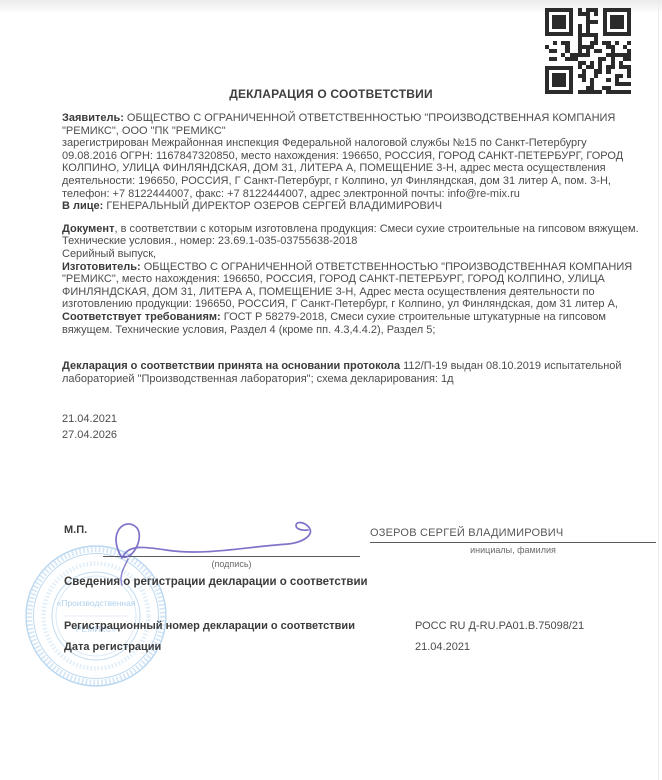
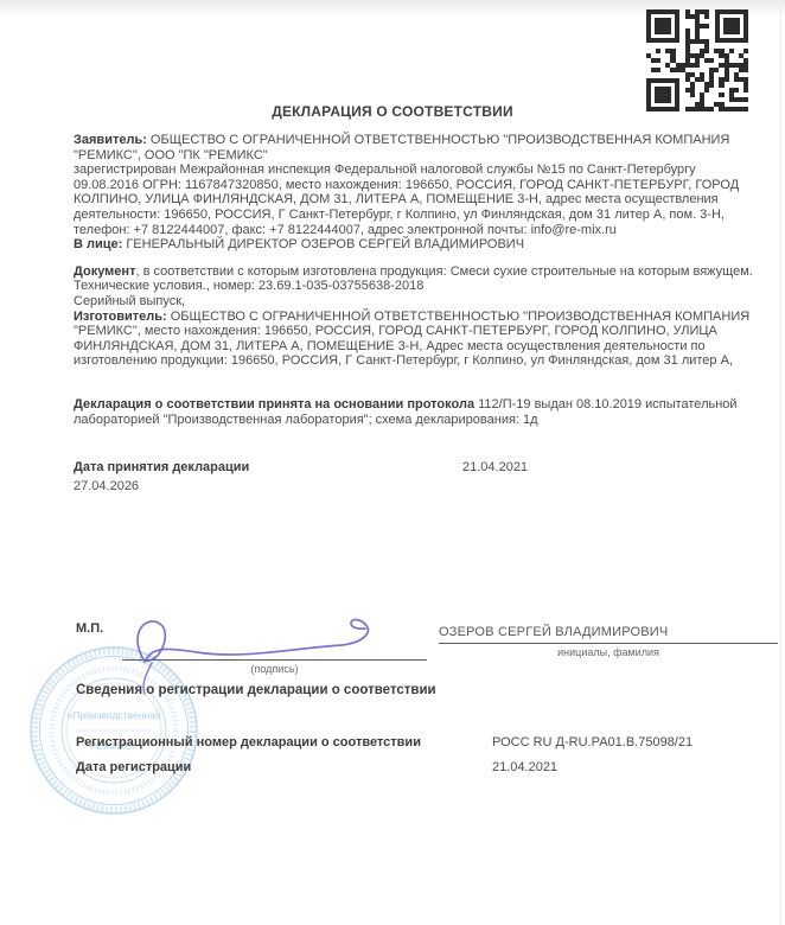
  ДЕКЛАРАЦИЯ О СООТВЕТСТВИИ
  Заявитель: ОБЩЕСТВО С ОГРАНИЧЕННОЙ ОТВЕТСТВЕННОСТЬЮ "ПРОИЗВОДСТВЕННАЯ КОМПАНИЯ "РЕМИКС", ООО "ПК "РЕМИКС"
  зарегистрирован Межрайонная инспекция Федеральной налоговой службы №15 по Санкт-Петербургу 09.08.2016 ОГРН: 1167847320850, место нахождения: 196650, РОССИЯ, ГОРОД САНКТ-ПЕТЕРБУРГ, ГОРОД КОЛПИНО, УЛИЦА ФИНЛЯНДСКАЯ, ДОМ 31, ЛИТЕРА А, ПОМЕЩЕНИЕ 3-Н, адрес места осуществления деятельности: 196650, РОССИЯ, Г Санкт-Петербург, г Колпино, ул Финляндская, дом 31 литер А, пом. 3-Н, телефон: +7 8122444007, факс: +7 8122444007, адрес электронной почты: info@re-mix.ru
  В лице: ГЕНЕРАЛЬНЫЙ ДИРЕКТОР ОЗЕРОВ СЕРГЕЙ ВЛАДИМИРОВИЧ
- Документ, в соответствии с которым изготовлена продукция: Смеси сухие строительные на гипсовом вяжущем. Технические условия., номер: 23.69.1-035-03755638-2018
+ Документ, в соответствии с которым изготовлена продукция: Смеси сухие строительные на которым вяжущем. Технические условия., номер: 23.69.1-035-03755638-2018
  Серийный выпуск,
  Изготовитель: ОБЩЕСТВО С ОГРАНИЧЕННОЙ ОТВЕТСТВЕННОСТЬЮ "ПРОИЗВОДСТВЕННАЯ КОМПАНИЯ "РЕМИКС", место нахождения: 196650, РОССИЯ, ГОРОД САНКТ-ПЕТЕРБУРГ, ГОРОД КОЛПИНО, УЛИЦА ФИНЛЯНДСКАЯ, ДОМ 31, ЛИТЕРА А, ПОМЕЩЕНИЕ 3-Н, Адрес места осуществления деятельности по изготовлению продукции: 196650, РОССИЯ, Г Санкт-Петербург, г Колпино, ул Финляндская, дом 31 литер А,
- Соответствует требованиям: ГОСТ Р 58279-2018, Смеси сухие строительные штукатурные на гипсовом вяжущем. Технические условия, Раздел 4 (кроме пп. 4.3,4.4.2), Раздел 5;
  Декларация о соответствии принята на основании протокола 112/П-19 выдан 08.10.2019 испытательной лабораторией "Производственная лаборатория"; схема декларирования: 1д
+ Дата принятия декларации
  21.04.2021
  27.04.2026
  М.П.
  «Производственная
  РЕМИКС»
  (подпись)
  ОЗЕРОВ СЕРГЕЙ ВЛАДИМИРОВИЧ
  инициалы, фамилия
  Сведения о регистрации декларации о соответствии
  Регистрационный номер декларации о соответствии
  РОСС RU Д-RU.РА01.В.75098/21
  Дата регистрации
  21.04.2021
